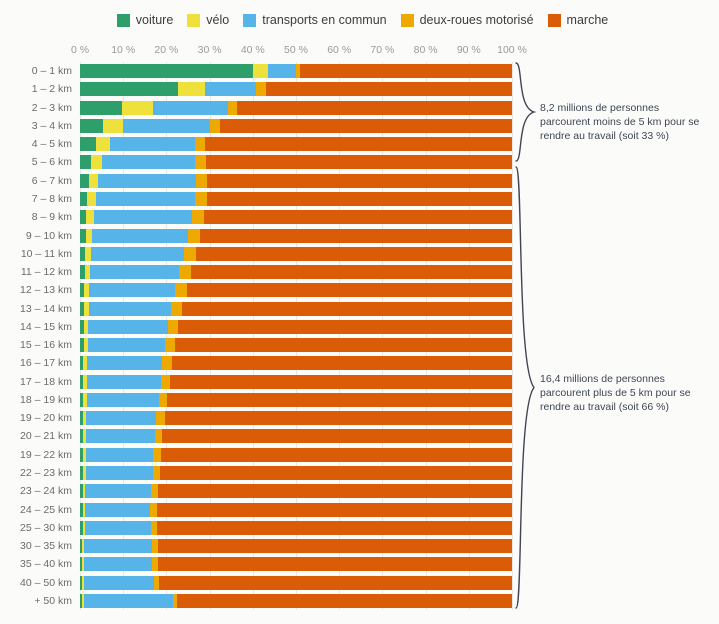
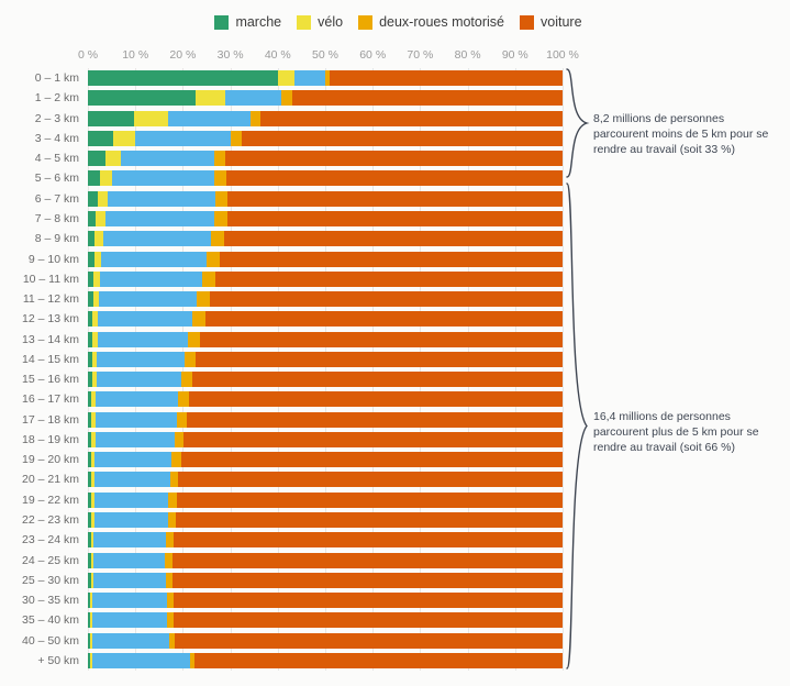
- voiture
+ marche
  vélo
- transports en commun
  deux-roues motorisé
- marche
+ voiture
  0 %
  10 %
  20 %
  30 %
  40 %
  50 %
  60 %
  70 %
  80 %
  90 %
  100 %
  0 – 1 km
  1 – 2 km
  2 – 3 km
  3 – 4 km
  4 – 5 km
  5 – 6 km
  6 – 7 km
  7 – 8 km
  8 – 9 km
  9 – 10 km
  10 – 11 km
  11 – 12 km
  12 – 13 km
  13 – 14 km
  14 – 15 km
  15 – 16 km
  16 – 17 km
  17 – 18 km
  18 – 19 km
  19 – 20 km
  20 – 21 km
  19 – 22 km
  22 – 23 km
  23 – 24 km
  24 – 25 km
  25 – 30 km
  30 – 35 km
  35 – 40 km
  40 – 50 km
  + 50 km
  8,2 millions de personnes parcourent moins de 5 km pour se rendre au travail (soit 33 %)
  16,4 millions de personnes parcourent plus de 5 km pour se rendre au travail (soit 66 %)
